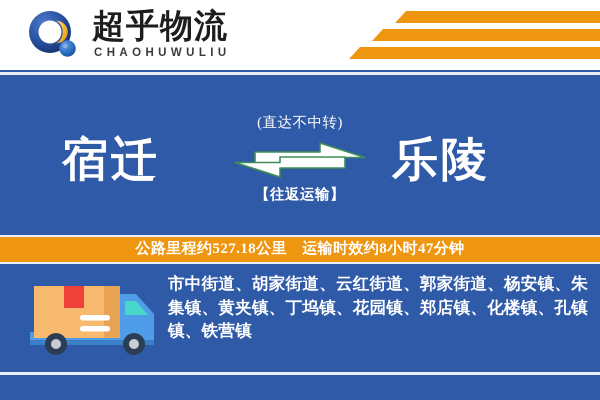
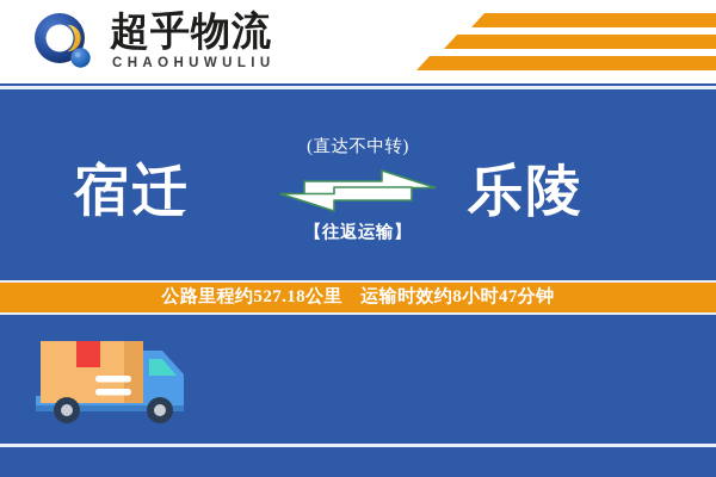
  超乎物流
  CHAOHUWULIU
  宿迁
  (直达不中转)
  【往返运输】
  乐陵
  公路里程约527.18公里 运输时效约8小时47分钟
- 市中街道、胡家街道、云红街道、郭家街道、杨安镇、朱集镇、黄夹镇、丁坞镇、花园镇、郑店镇、化楼镇、孔镇镇、铁营镇
